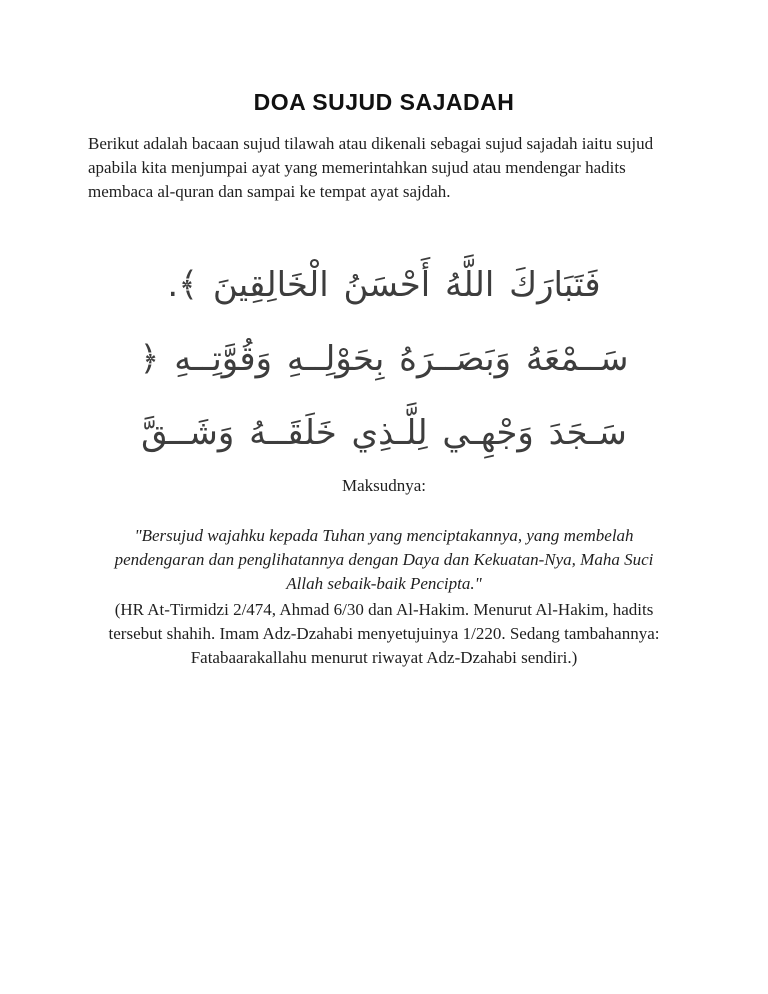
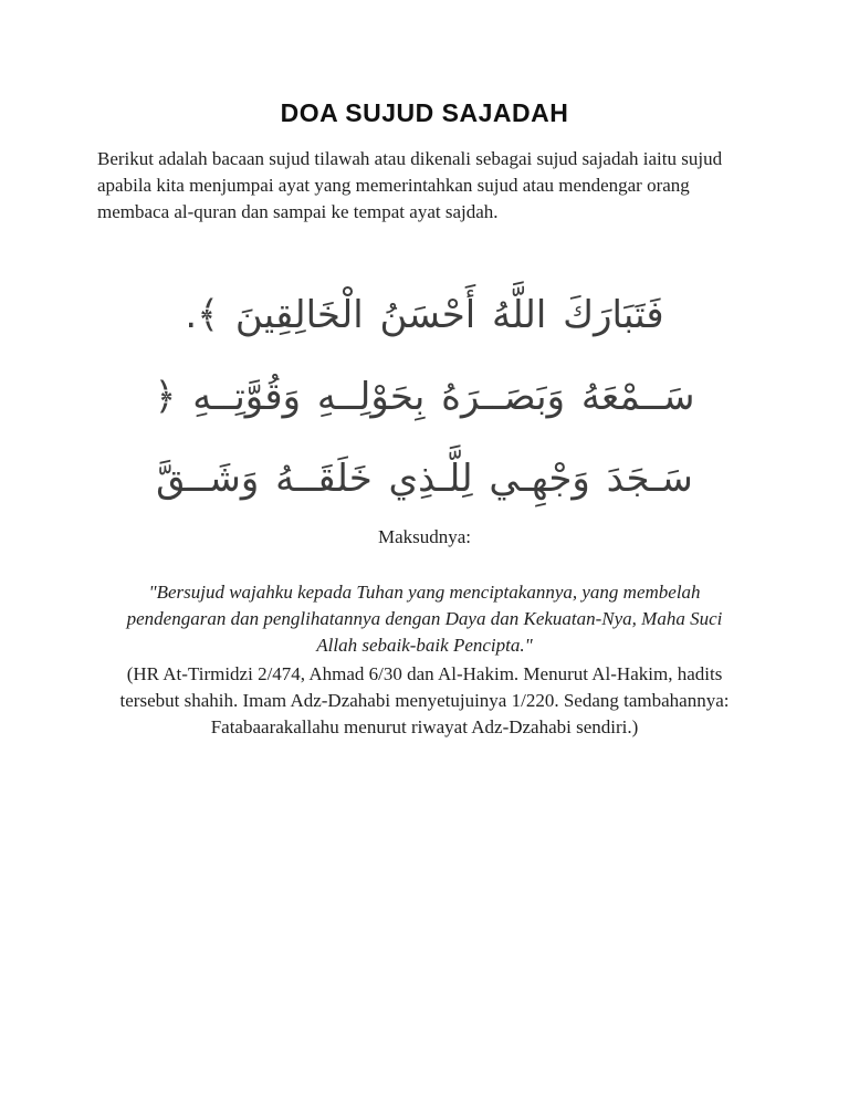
  DOA SUJUD SAJADAH
  Berikut adalah bacaan sujud tilawah atau dikenali sebagai sujud sajadah iaitu sujud
- apabila kita menjumpai ayat yang memerintahkan sujud atau mendengar hadits
+ apabila kita menjumpai ayat yang memerintahkan sujud atau mendengar orang
  membaca al-quran dan sampai ke tempat ayat sajdah.
  فَتَبَارَكَ اللَّهُ أَحْسَنُ الْخَالِقِينَ ﴾.
  سَــمْعَهُ وَبَصَــرَهُ بِحَوْلِــهِ وَقُوَّتِــهِ ﴿
  سَـجَدَ وَجْهِـي لِلَّـذِي خَلَقَــهُ وَشَــقَّ
  Maksudnya:
  "Bersujud wajahku kepada Tuhan yang menciptakannya, yang membelah
  pendengaran dan penglihatannya dengan Daya dan Kekuatan-Nya, Maha Suci
  Allah sebaik-baik Pencipta."
  (HR At-Tirmidzi 2/474, Ahmad 6/30 dan Al-Hakim. Menurut Al-Hakim, hadits
  tersebut shahih. Imam Adz-Dzahabi menyetujuinya 1/220. Sedang tambahannya:
  Fatabaarakallahu menurut riwayat Adz-Dzahabi sendiri.)
